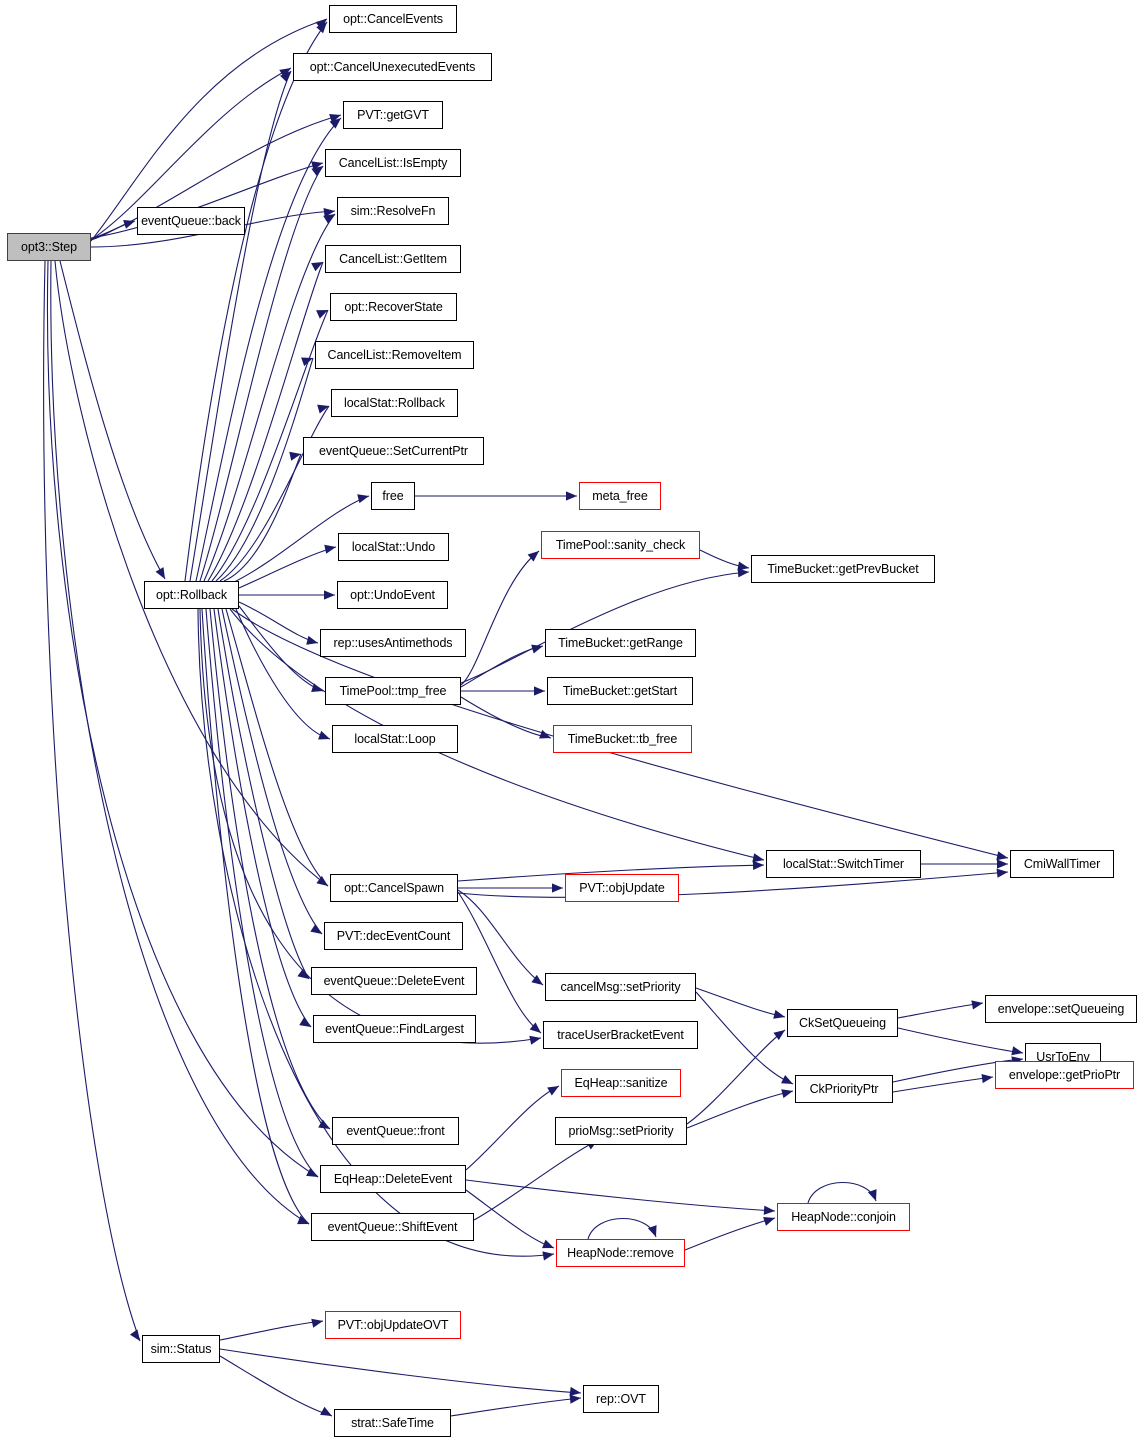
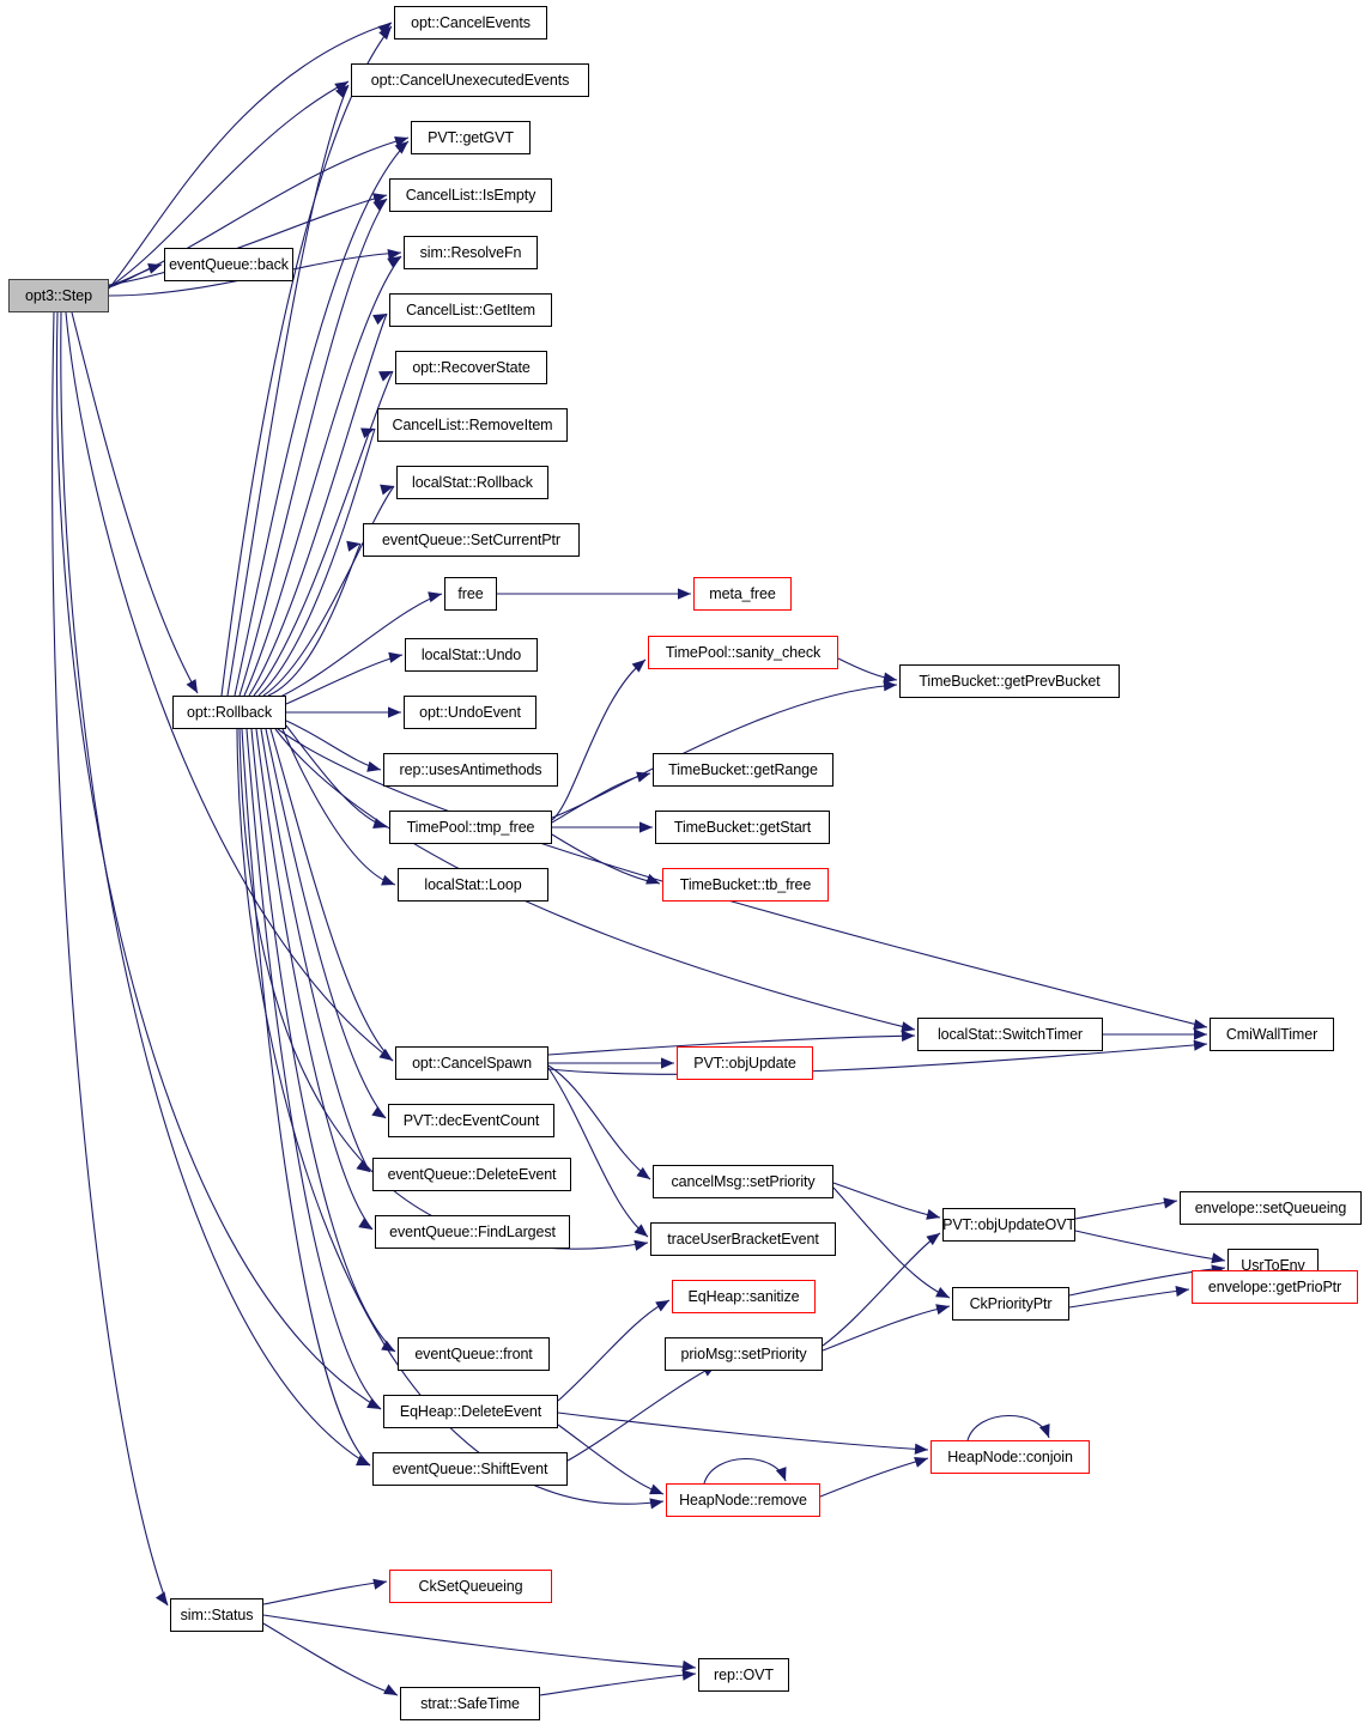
  opt3::Step
  opt::CancelEvents
  opt::CancelUnexecutedEvents
  PVT::getGVT
  CancelList::IsEmpty
  sim::ResolveFn
  CancelList::GetItem
  opt::RecoverState
  CancelList::RemoveItem
  localStat::Rollback
  eventQueue::SetCurrentPtr
  free
  meta_free
  localStat::Undo
  TimePool::sanity_check
  TimeBucket::getPrevBucket
  opt::Rollback
  opt::UndoEvent
  rep::usesAntimethods
  TimeBucket::getRange
  TimePool::tmp_free
  TimeBucket::getStart
  localStat::Loop
  TimeBucket::tb_free
  localStat::SwitchTimer
  CmiWallTimer
  opt::CancelSpawn
  PVT::objUpdate
  PVT::decEventCount
  cancelMsg::setPriority
  eventQueue::DeleteEvent
- CkSetQueueing
+ PVT::objUpdateOVT
  envelope::setQueueing
  eventQueue::FindLargest
  traceUserBracketEvent
  UsrToEnv
  EqHeap::sanitize
  CkPriorityPtr
  envelope::getPrioPtr
  eventQueue::front
  prioMsg::setPriority
  EqHeap::DeleteEvent
  HeapNode::conjoin
  eventQueue::ShiftEvent
  HeapNode::remove
- PVT::objUpdateOVT
+ CkSetQueueing
  sim::Status
  rep::OVT
  strat::SafeTime
  eventQueue::back
